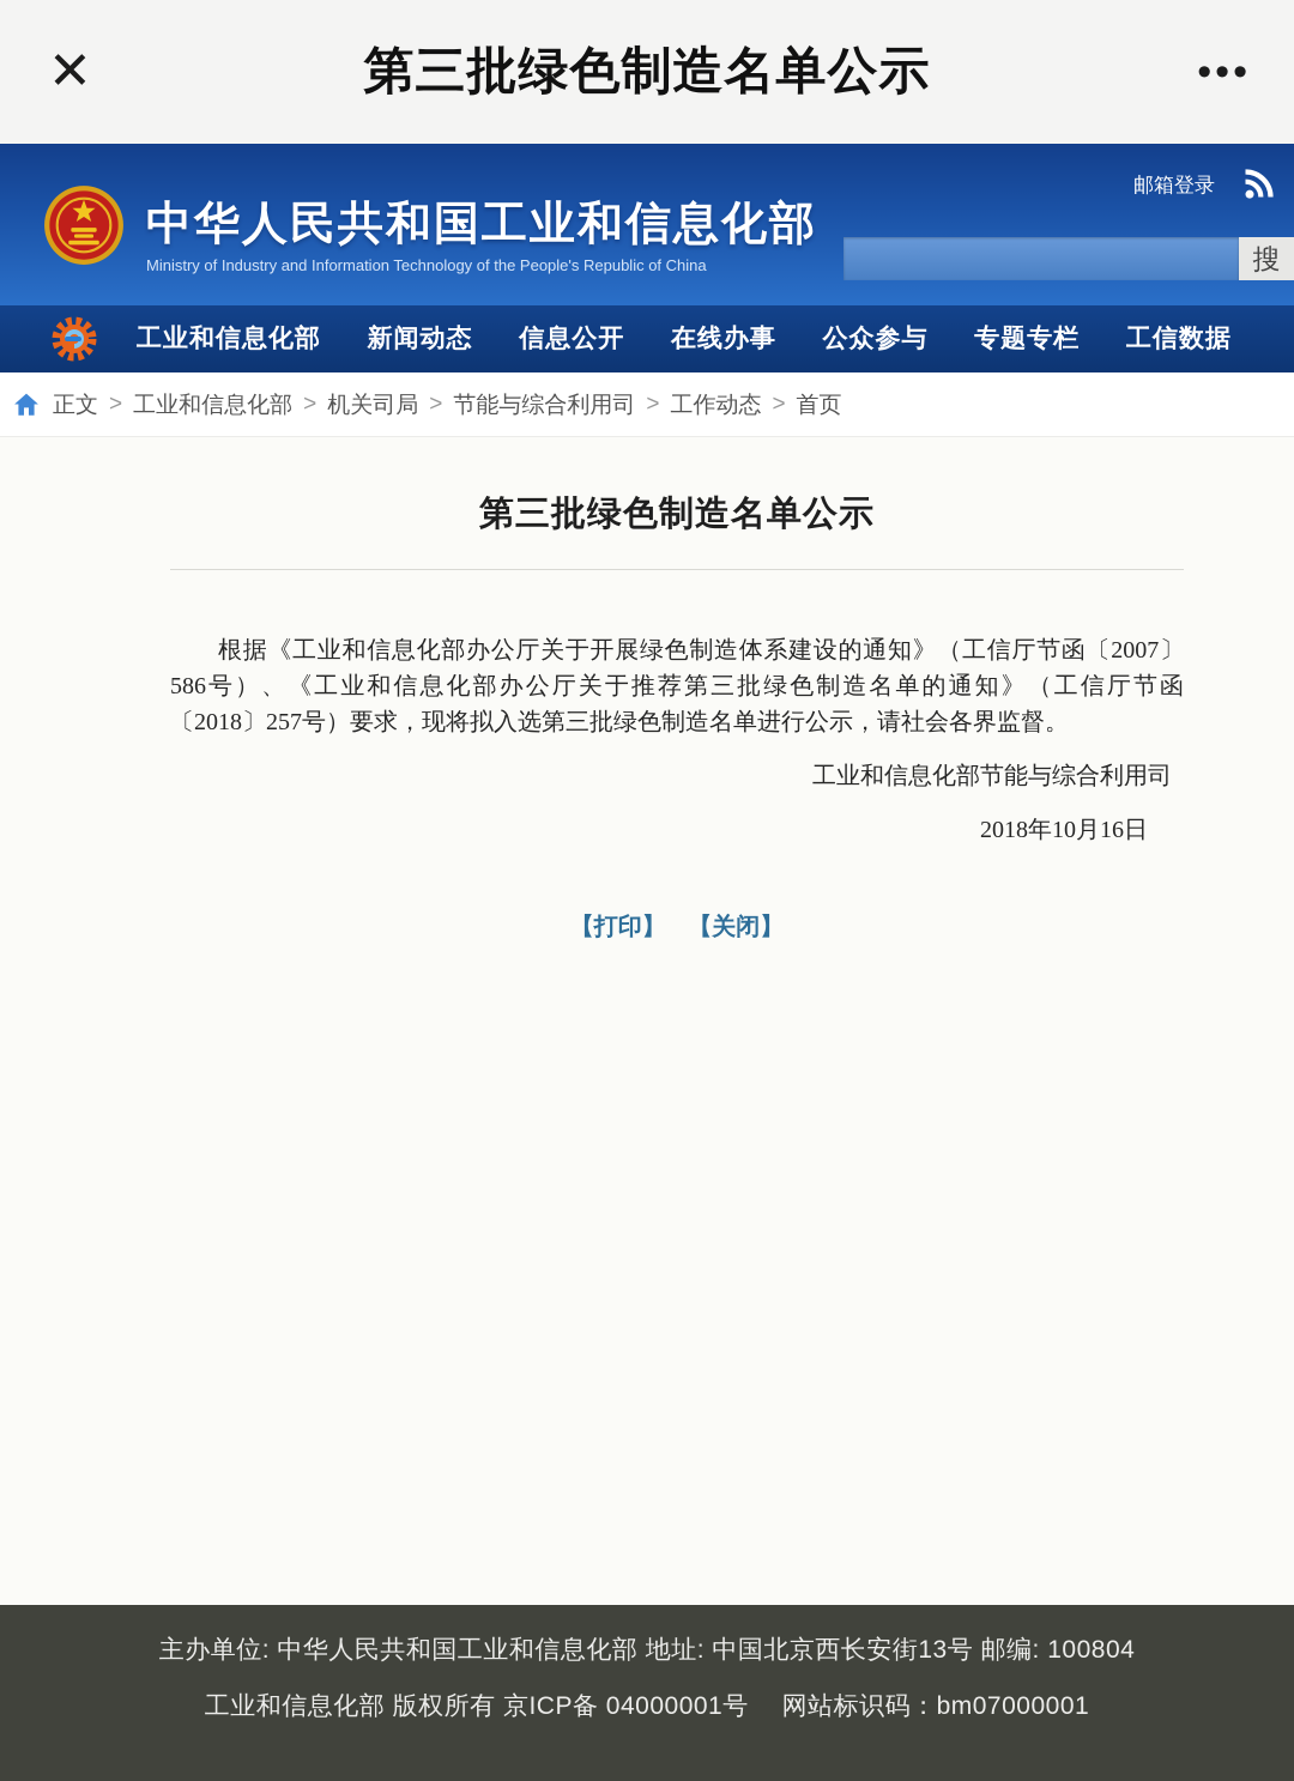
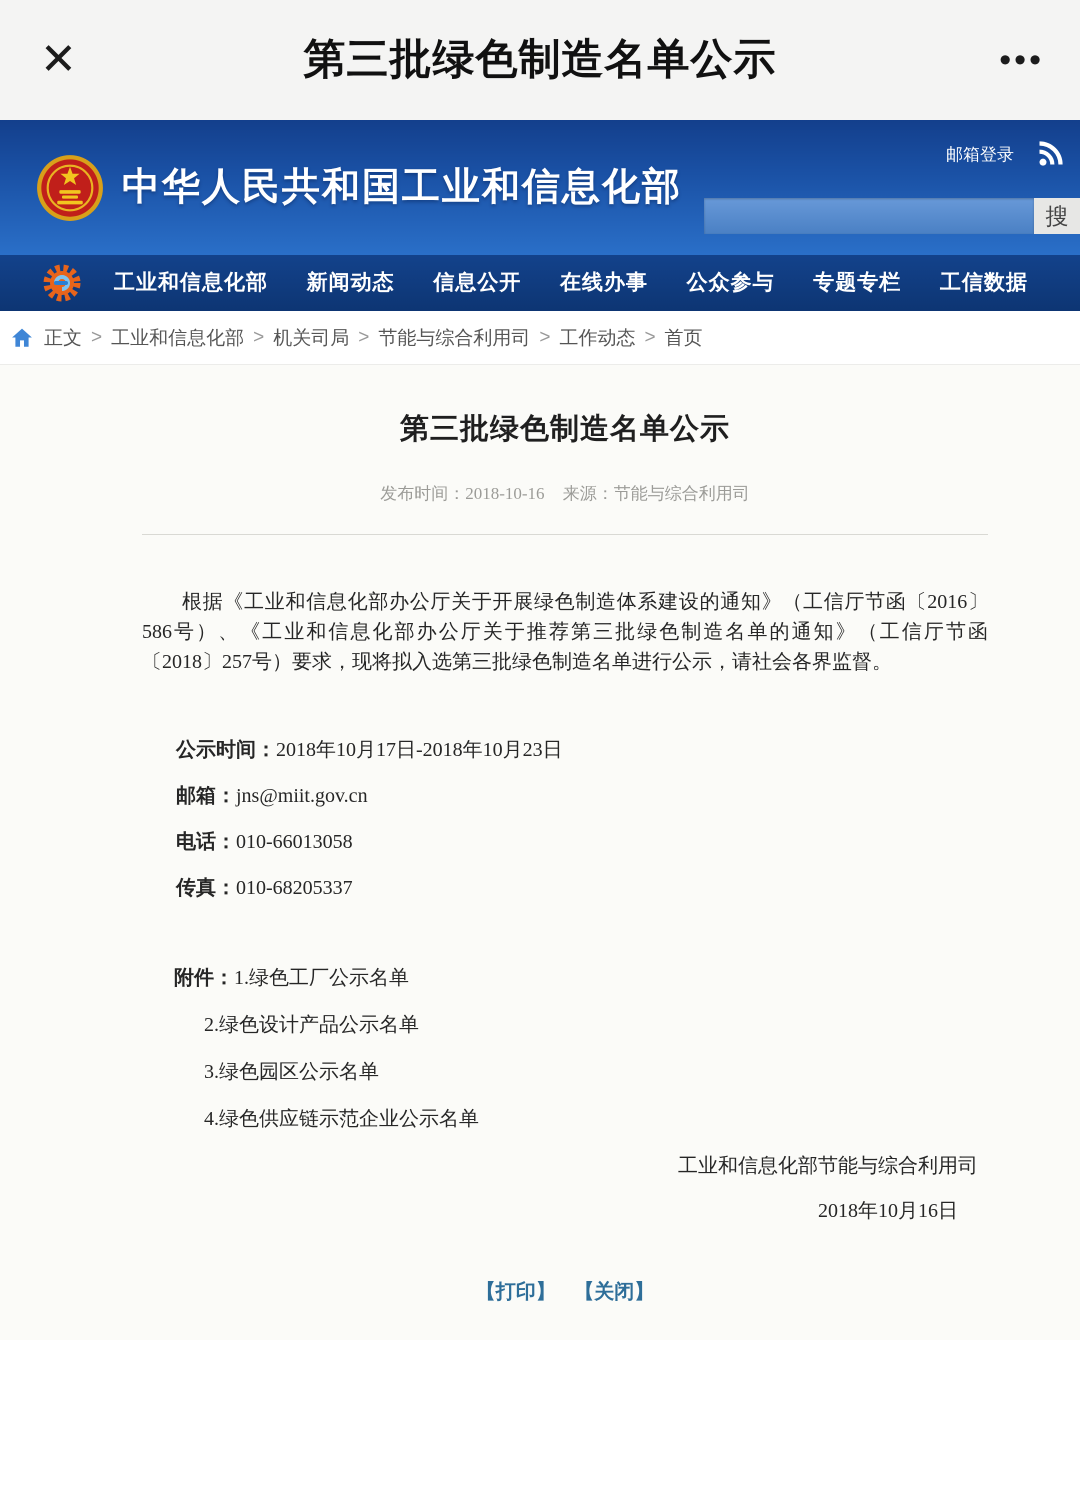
  ✕
  第三批绿色制造名单公示
  •••
  邮箱登录
  中华人民共和国工业和信息化部
- Ministry of Industry and Information Technology of the People's Republic of China
  搜
  工业和信息化部
  新闻动态
  信息公开
  在线办事
  公众参与
  专题专栏
  工信数据
  正文
  >
  工业和信息化部
  >
  机关司局
  >
  节能与综合利用司
  >
  工作动态
  >
  首页
  第三批绿色制造名单公示
+ 发布时间：2018-10-16 来源：节能与综合利用司
- 根据《工业和信息化部办公厅关于开展绿色制造体系建设的通知》（工信厅节函〔2007〕586号）、《工业和信息化部办公厅关于推荐第三批绿色制造名单的通知》（工信厅节函〔2018〕257号）要求，现将拟入选第三批绿色制造名单进行公示，请社会各界监督。
+ 根据《工业和信息化部办公厅关于开展绿色制造体系建设的通知》（工信厅节函〔2016〕586号）、《工业和信息化部办公厅关于推荐第三批绿色制造名单的通知》（工信厅节函〔2018〕257号）要求，现将拟入选第三批绿色制造名单进行公示，请社会各界监督。
+ 公示时间：2018年10月17日-2018年10月23日
+ 邮箱：jns@miit.gov.cn
+ 电话：010-66013058
+ 传真：010-68205337
+ 附件：1.绿色工厂公示名单
+ 2.绿色设计产品公示名单
+ 3.绿色园区公示名单
+ 4.绿色供应链示范企业公示名单
  工业和信息化部节能与综合利用司
  2018年10月16日
  【打印】 【关闭】
- 主办单位: 中华人民共和国工业和信息化部 地址: 中国北京西长安街13号 邮编: 100804
- 工业和信息化部 版权所有 京ICP备 04000001号 网站标识码：bm07000001
